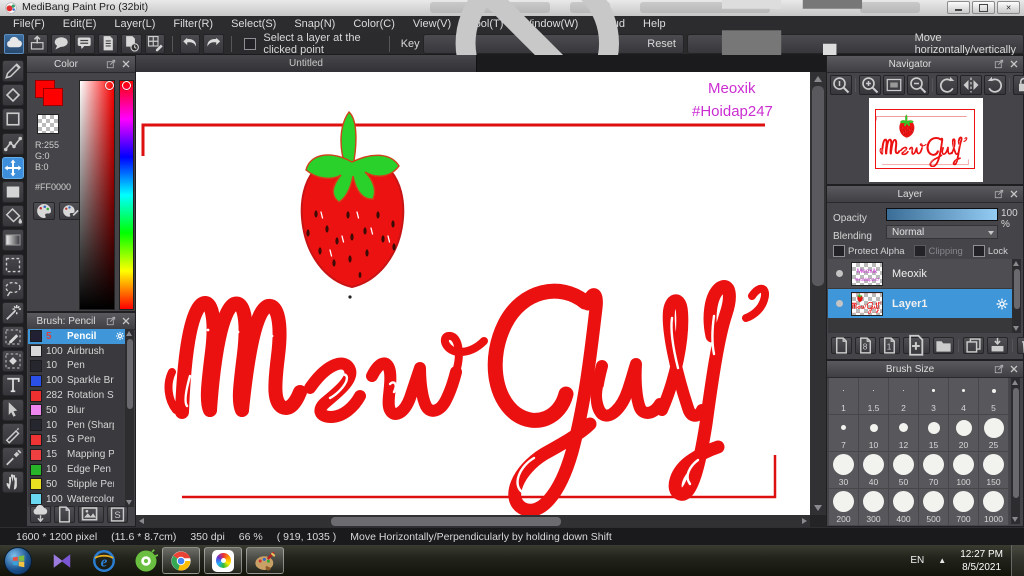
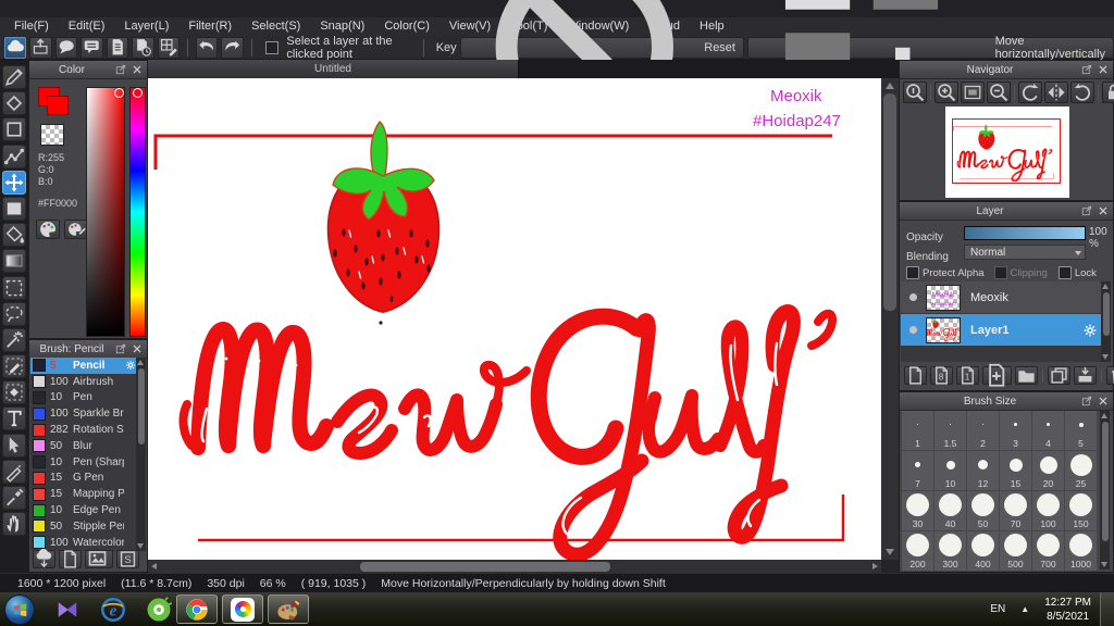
- MediBang Paint Pro (32bit)
  File(F)
  Edit(E)
  Layer(L)
  Filter(R)
  Select(S)
  Snap(N)
  Color(C)
  View(V)
  ol(T)
  indow(W)
  Help
  Select a layer at the clicked point
  Key
  Reset
  Move horizontally/vertically
  Color
  R:255
  G:0
  B:0
  #FF0000
  Brush: Pencil
  5
  Pencil
  100
  Airbrush
  10
  Pen
  100
  Sparkle Br
  282
  Rotation S
  50
  Blur
  10
  Pen (Shar
  15
  G Pen
  15
  Mapping P
  10
  Edge Pen
  50
  Stipple Pe
  100
  Watercolor
  S
  Untitled
  Meoxik
  #Hoidap247
  Navigator
  Layer
  Opacity
  100 %
  Blending
  Normal
  Protect Alpha
  Clipping
  Lock
  Meoxik
  Layer1
  8
  1
  Brush Size
  1
  1.5
  2
  3
  4
  5
  7
  10
  12
  15
  20
  25
  30
  40
  50
  70
  100
  150
  200
  300
  400
  500
  700
  1000
  1600 * 1200 pixel
  (11.6 * 8.7cm)
  350 dpi
  66 %
  ( 919, 1035 )
  Move Horizontally/Perpendicularly by holding down Shift
  e
  EN
  ▲
  12:27 PM
  8/5/2021
